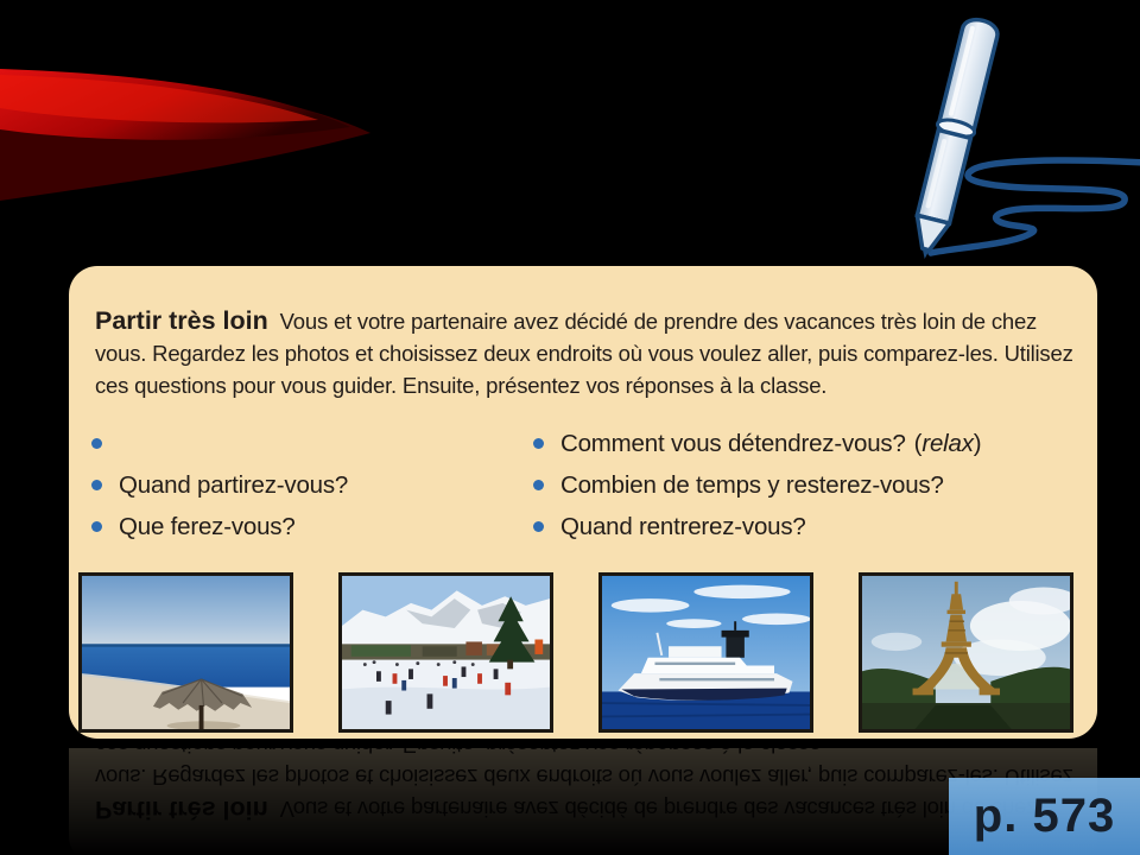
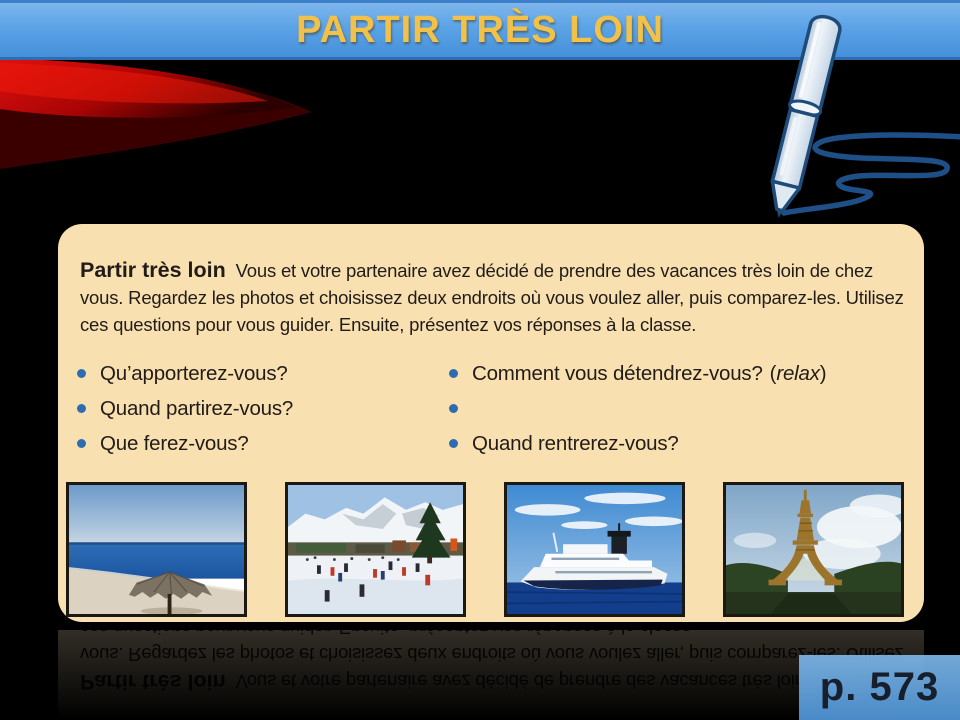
+ PARTIR TRÈS LOIN
  Partir très loin Vous et votre partenaire avez décidé de prendre des vacances très loin de chez vous. Regardez les photos et choisissez deux endroits où vous voulez aller, puis comparez-les. Utilisez ces questions pour vous guider. Ensuite, présentez vos réponses à la classe.
+ Qu’apporterez-vous?
  Quand partirez-vous?
  Que ferez-vous?
  Comment vous détendrez-vous?
  (relax)
- Combien de temps y resterez-vous?
  Quand rentrerez-vous?
  p. 573
